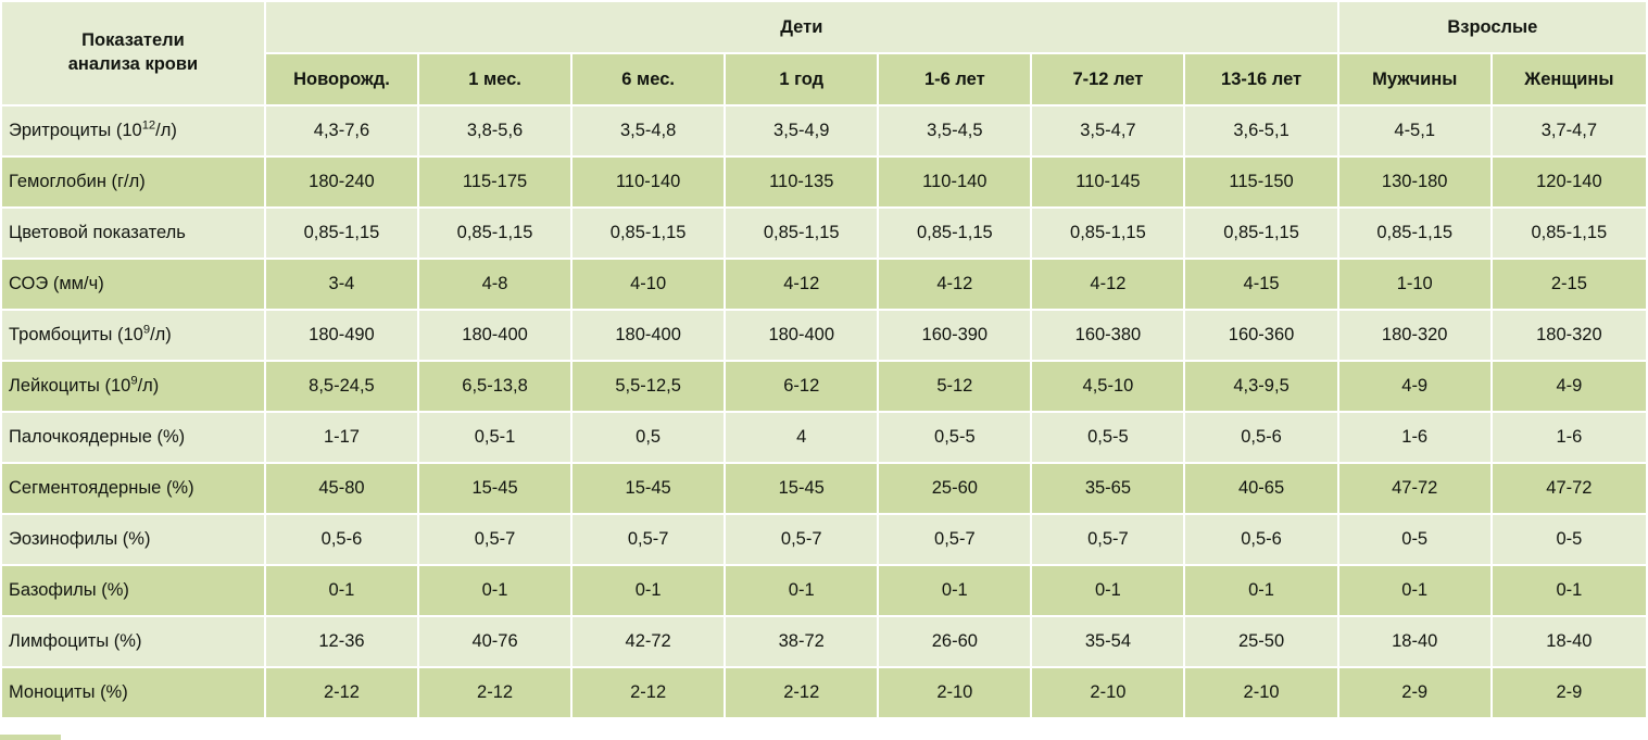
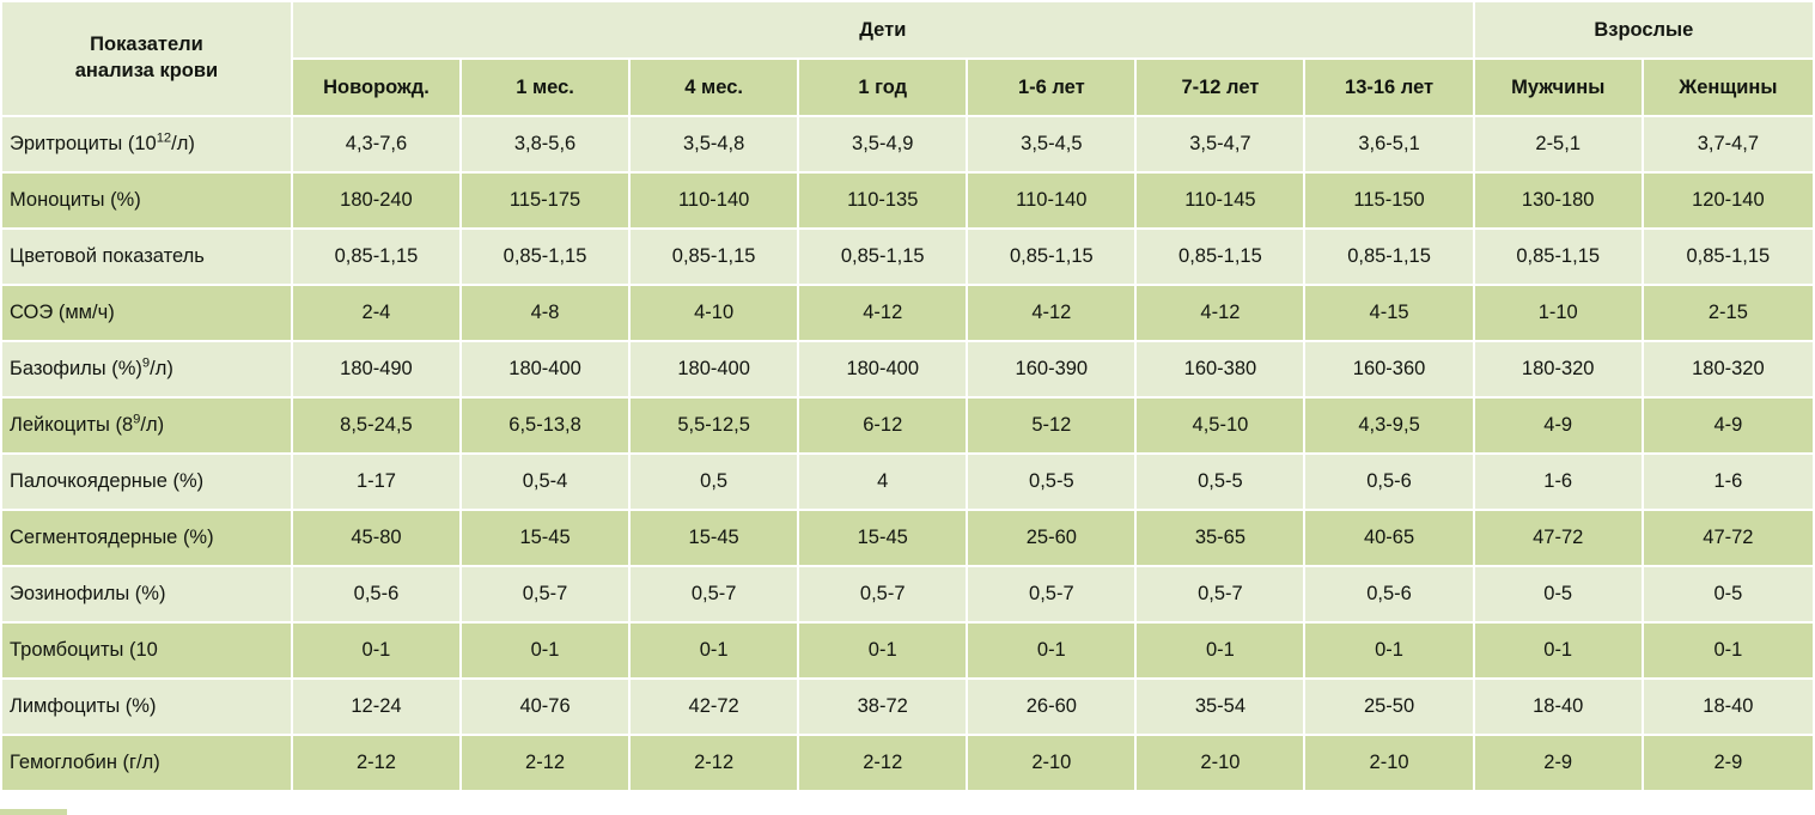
  Показатели анализа крови	Дети	Взрослые
- Новорожд.	1 мес.	6 мес.	1 год	1-6 лет	7-12 лет	13-16 лет	Мужчины	Женщины
+ Новорожд.	1 мес.	4 мес.	1 год	1-6 лет	7-12 лет	13-16 лет	Мужчины	Женщины
- Эритроциты (1012/л)	4,3-7,6	3,8-5,6	3,5-4,8	3,5-4,9	3,5-4,5	3,5-4,7	3,6-5,1	4-5,1	3,7-4,7
+ Эритроциты (1012/л)	4,3-7,6	3,8-5,6	3,5-4,8	3,5-4,9	3,5-4,5	3,5-4,7	3,6-5,1	2-5,1	3,7-4,7
- Гемоглобин (г/л)	180-240	115-175	110-140	110-135	110-140	110-145	115-150	130-180	120-140
+ Моноциты (%)	180-240	115-175	110-140	110-135	110-140	110-145	115-150	130-180	120-140
  Цветовой показатель	0,85-1,15	0,85-1,15	0,85-1,15	0,85-1,15	0,85-1,15	0,85-1,15	0,85-1,15	0,85-1,15	0,85-1,15
- СОЭ (мм/ч)	3-4	4-8	4-10	4-12	4-12	4-12	4-15	1-10	2-15
+ СОЭ (мм/ч)	2-4	4-8	4-10	4-12	4-12	4-12	4-15	1-10	2-15
- Тромбоциты (109/л)	180-490	180-400	180-400	180-400	160-390	160-380	160-360	180-320	180-320
+ Базофилы (%)9/л)	180-490	180-400	180-400	180-400	160-390	160-380	160-360	180-320	180-320
- Лейкоциты (109/л)	8,5-24,5	6,5-13,8	5,5-12,5	6-12	5-12	4,5-10	4,3-9,5	4-9	4-9
+ Лейкоциты (89/л)	8,5-24,5	6,5-13,8	5,5-12,5	6-12	5-12	4,5-10	4,3-9,5	4-9	4-9
- Палочкоядерные (%)	1-17	0,5-1	0,5	4	0,5-5	0,5-5	0,5-6	1-6	1-6
+ Палочкоядерные (%)	1-17	0,5-4	0,5	4	0,5-5	0,5-5	0,5-6	1-6	1-6
  Сегментоядерные (%)	45-80	15-45	15-45	15-45	25-60	35-65	40-65	47-72	47-72
  Эозинофилы (%)	0,5-6	0,5-7	0,5-7	0,5-7	0,5-7	0,5-7	0,5-6	0-5	0-5
- Базофилы (%)	0-1	0-1	0-1	0-1	0-1	0-1	0-1	0-1	0-1
+ Тромбоциты (10	0-1	0-1	0-1	0-1	0-1	0-1	0-1	0-1	0-1
- Лимфоциты (%)	12-36	40-76	42-72	38-72	26-60	35-54	25-50	18-40	18-40
+ Лимфоциты (%)	12-24	40-76	42-72	38-72	26-60	35-54	25-50	18-40	18-40
- Моноциты (%)	2-12	2-12	2-12	2-12	2-10	2-10	2-10	2-9	2-9
+ Гемоглобин (г/л)	2-12	2-12	2-12	2-12	2-10	2-10	2-10	2-9	2-9
